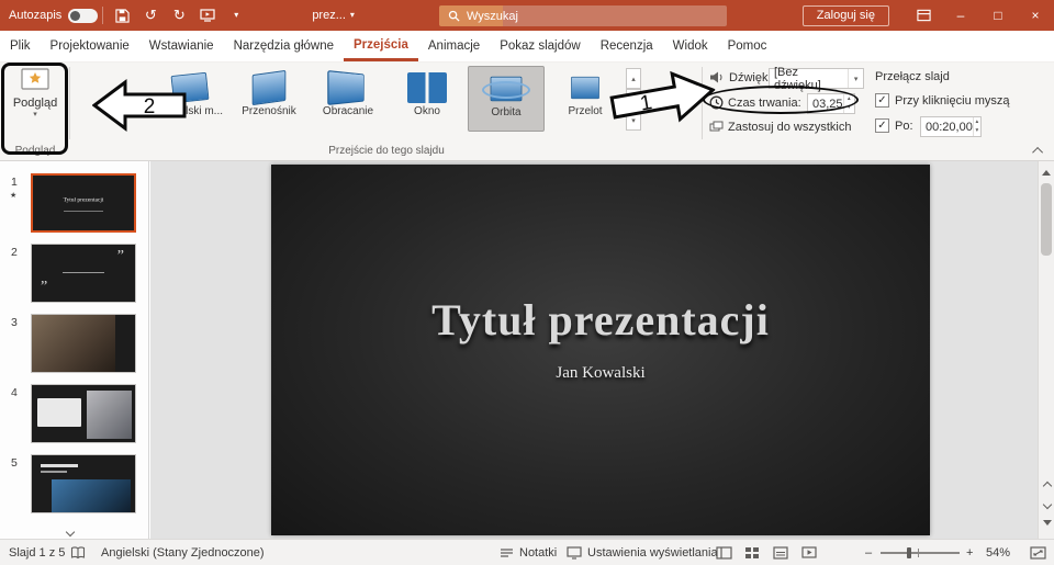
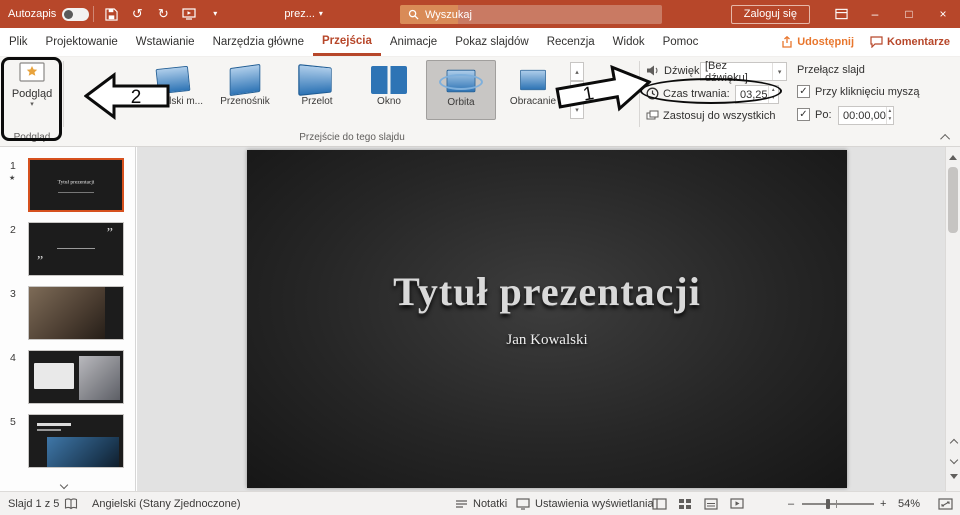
  Autozapis
  ↺
  ↻
  ▾
  prez...
  ▾
  Wyszukaj
  Zaloguj się
  –
  □
  ×
  Plik
  Projektowanie
  Wstawianie
  Narzędzia główne
  Przejścia
  Animacje
  Pokaz slajdów
  Recenzja
  Widok
  Pomoc
+ Udostępnij
+ Komentarze
  Podgląd
  Podgląd
  Przenośnik
- Obracanie
+ Przelot
  Okno
  Orbita
- Przelot
+ Obracanie
  Przejście do tego slajdu
  Dźwięk
  [Bez dźwięku]
  Czas trwania:
  03,25
  Zastosuj do wszystkich
  Przełącz slajd
  ✓
  Przy kliknięciu myszą
  ✓
  Po:
- 00:20,00
+ 00:00,00
  2
  1
  2
  ”
  ”
  3
  4
  5
  Tytuł prezentacji
  Jan Kowalski
  Slajd 1 z 5
  Angielski (Stany Zjednoczone)
  Notatki
  Ustawienia wyświetlania
  –
  +
  54%
